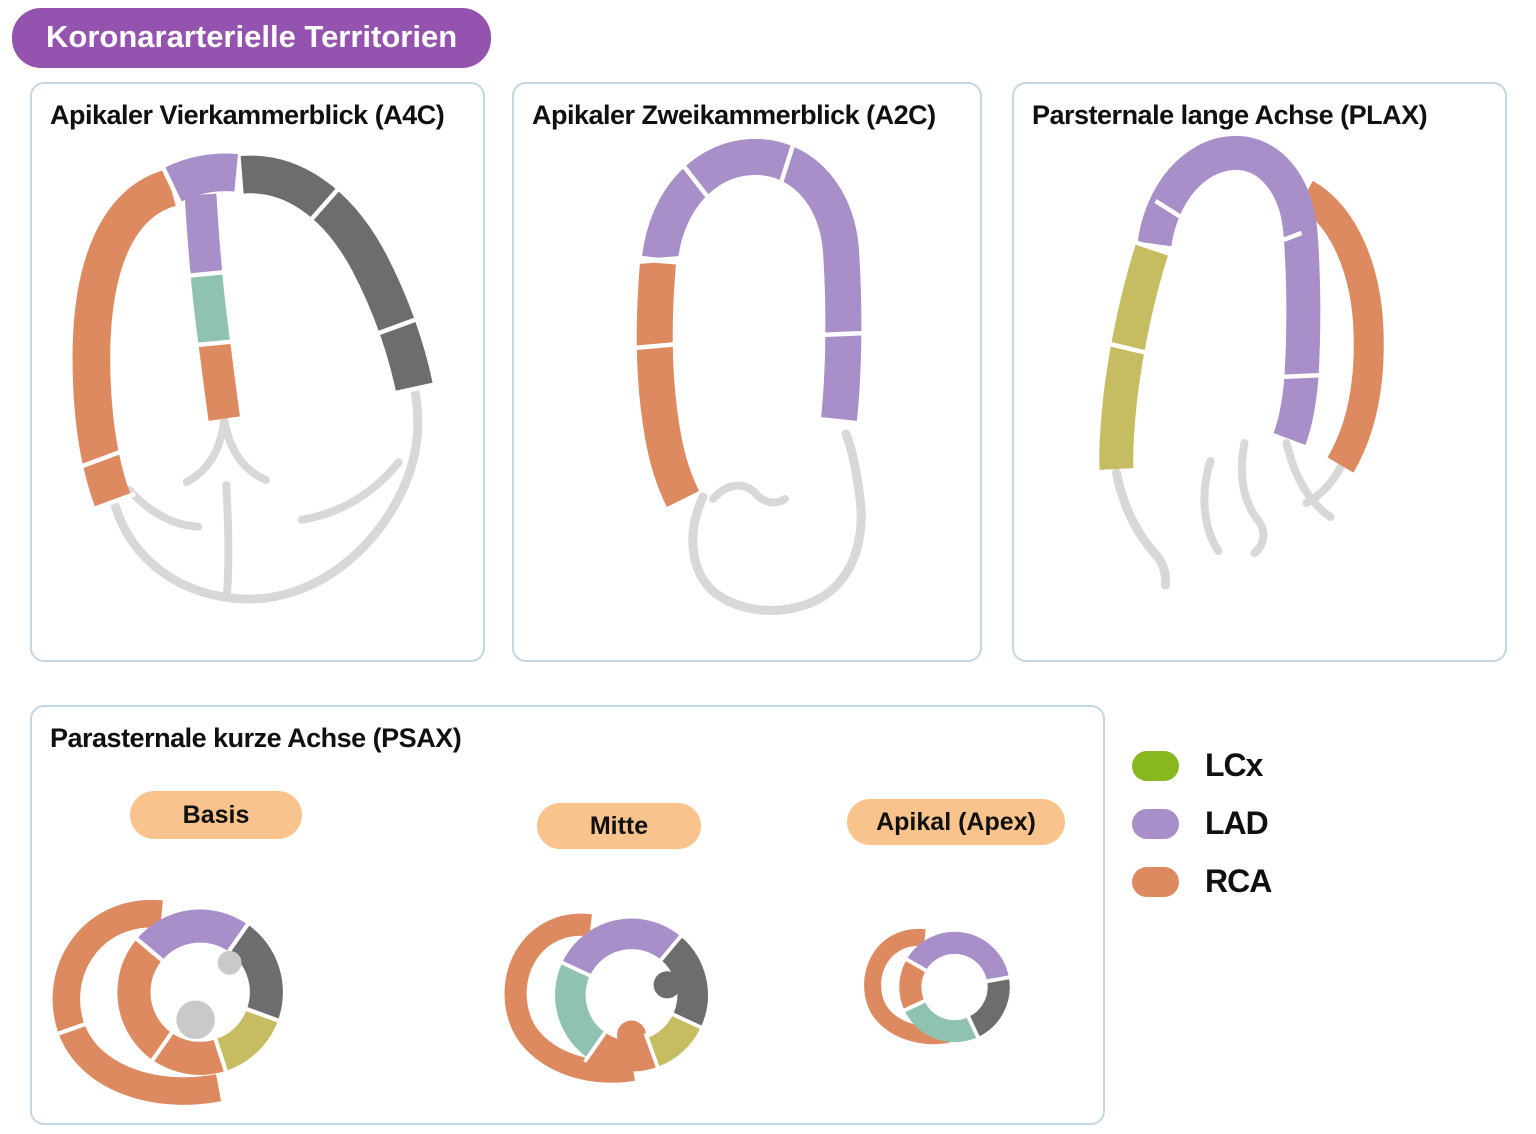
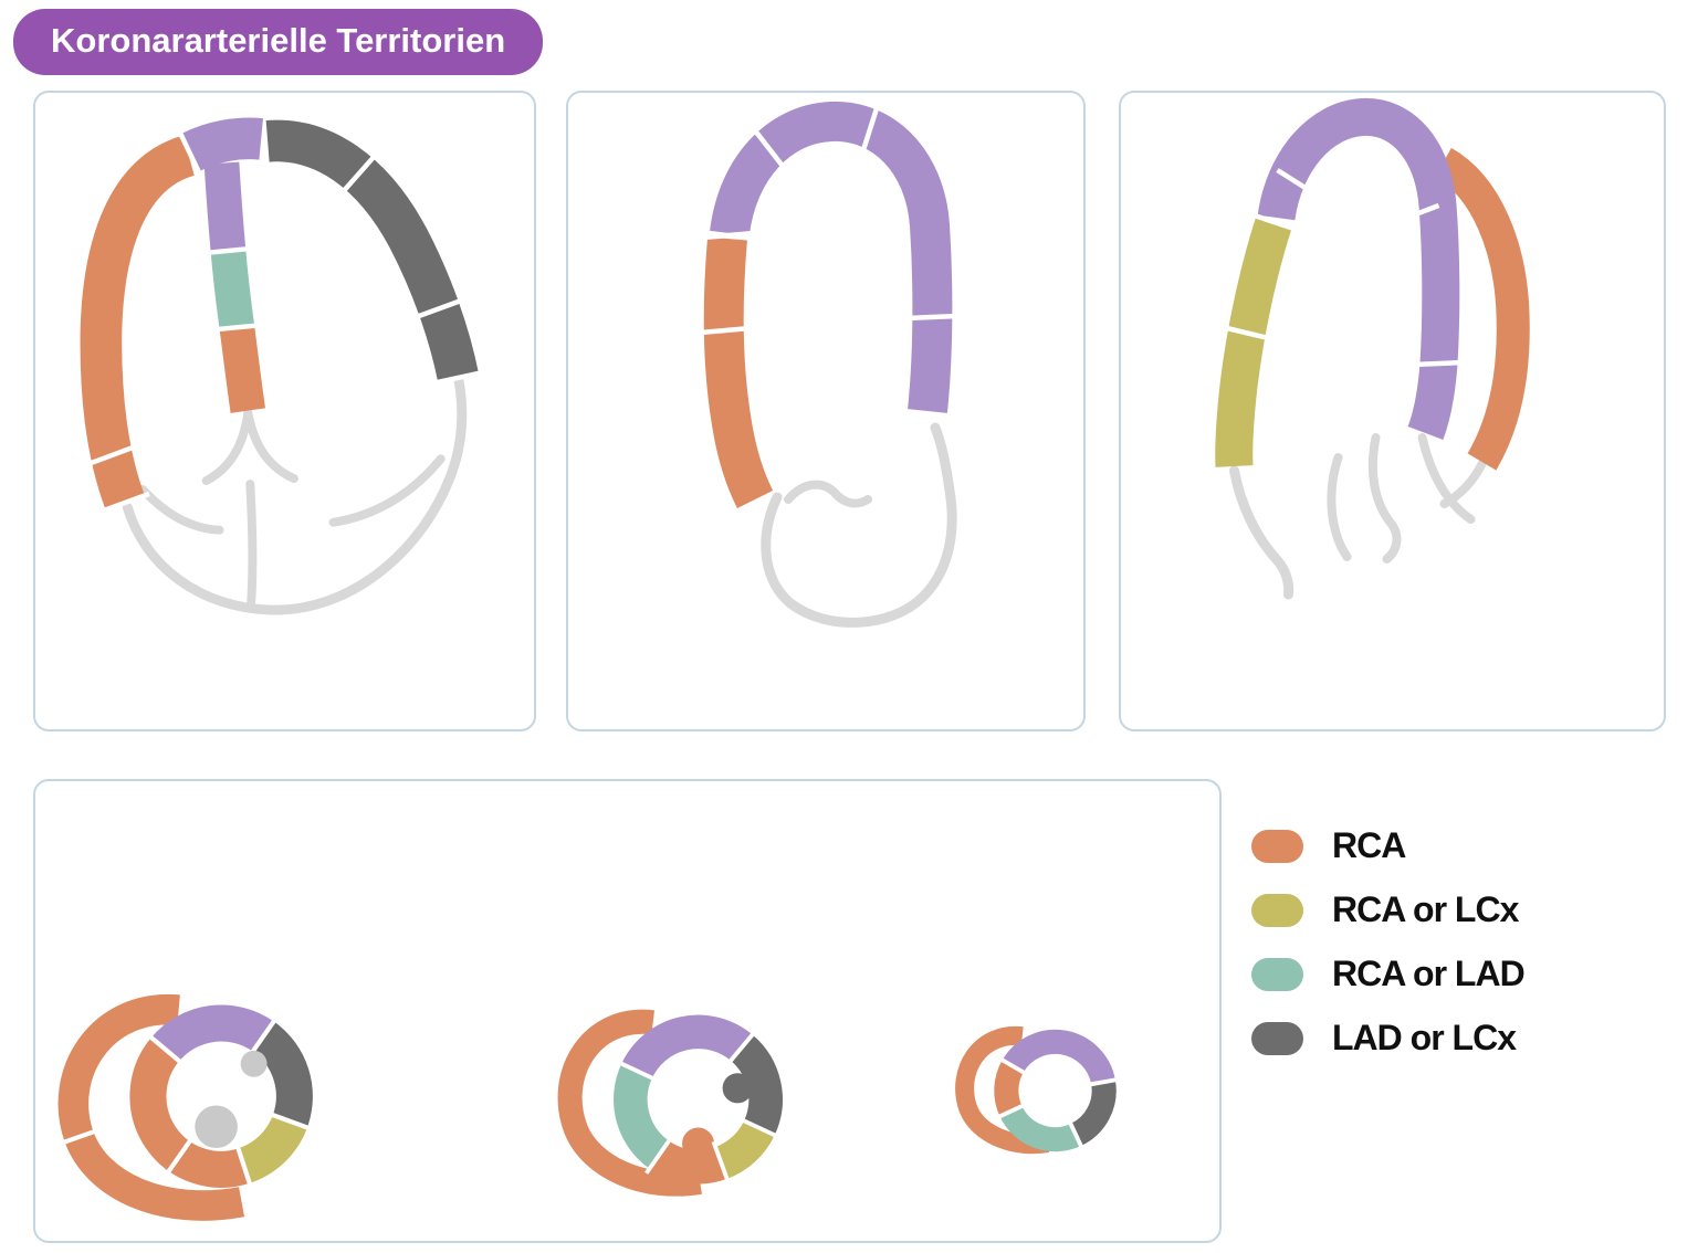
  Koronararterielle Territorien
- Apikaler Vierkammerblick (A4C)
- Apikaler Zweikammerblick (A2C)
- Parsternale lange Achse (PLAX)
- Parasternale kurze Achse (PSAX)
- Basis
- Mitte
- Apikal (Apex)
- LCx
- LAD
  RCA
+ RCA or LCx
+ RCA or LAD
+ LAD or LCx
